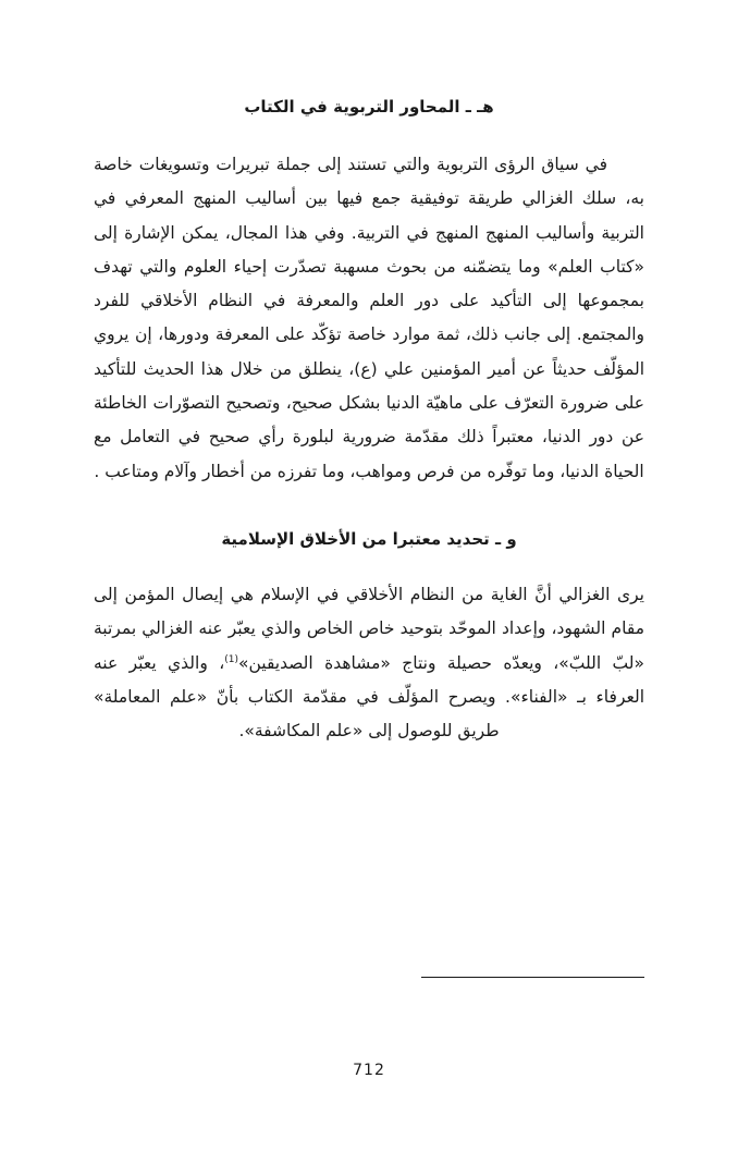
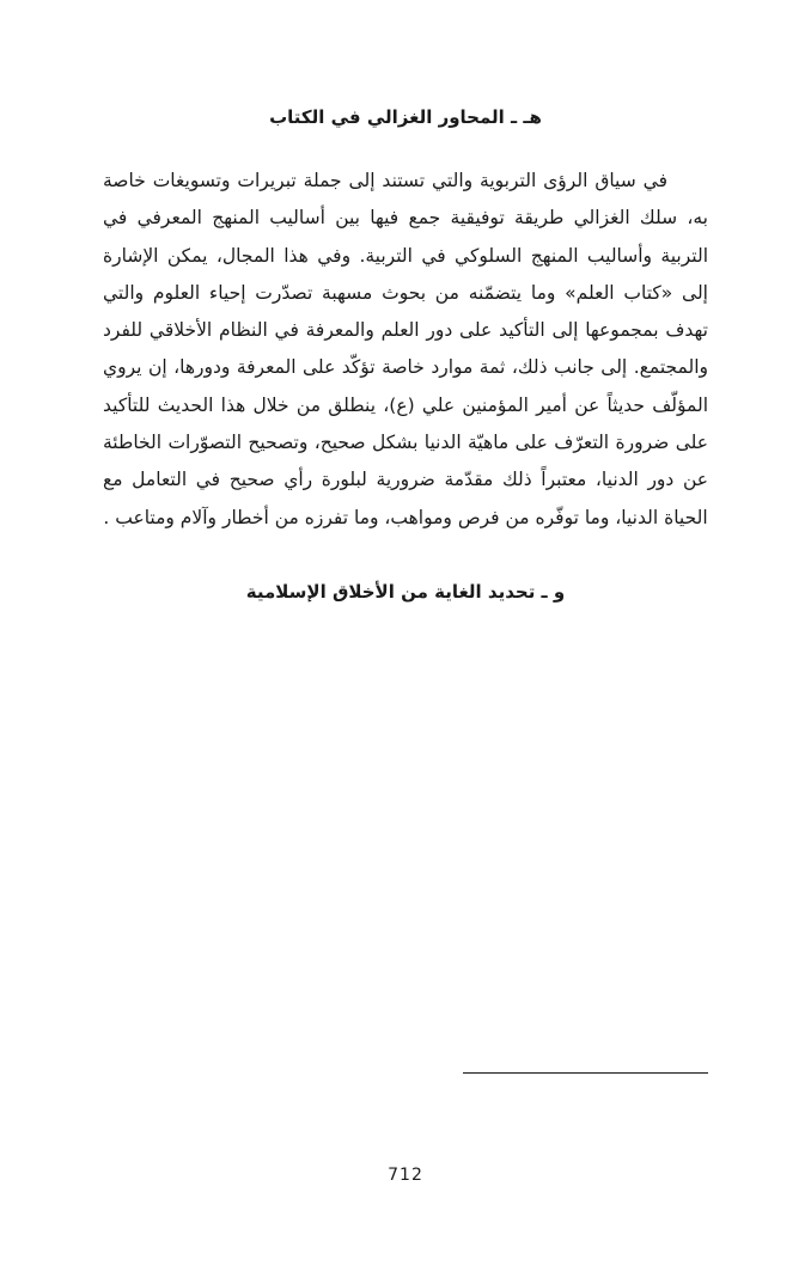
- هـ ـ المحاور التربوية في الكتاب
+ هـ ـ المحاور الغزالي في الكتاب
- في سياق الرؤى التربوية والتي تستند إلى جملة تبريرات وتسويغات خاصة به، سلك الغزالي طريقة توفيقية جمع فيها بين أساليب المنهج المعرفي في التربية وأساليب المنهج المنهج في التربية. وفي هذا المجال، يمكن الإشارة إلى «كتاب العلم» وما يتضمّنه من بحوث مسهبة تصدّرت إحياء العلوم والتي تهدف بمجموعها إلى التأكيد على دور العلم والمعرفة في النظام الأخلاقي للفرد والمجتمع. إلى جانب ذلك، ثمة موارد خاصة تؤكّد على المعرفة ودورها، إن يروي المؤلّف حديثاً عن أمير المؤمنين علي (ع)، ينطلق من خلال هذا الحديث للتأكيد على ضرورة التعرّف على ماهيّة الدنيا بشكل صحيح، وتصحيح التصوّرات الخاطئة عن دور الدنيا، معتبراً ذلك مقدّمة ضرورية لبلورة رأي صحيح في التعامل مع الحياة الدنيا، وما توفّره من فرص ومواهب، وما تفرزه من أخطار وآلام ومتاعب .
+ في سياق الرؤى التربوية والتي تستند إلى جملة تبريرات وتسويغات خاصة به، سلك الغزالي طريقة توفيقية جمع فيها بين أساليب المنهج المعرفي في التربية وأساليب المنهج السلوكي في التربية. وفي هذا المجال، يمكن الإشارة إلى «كتاب العلم» وما يتضمّنه من بحوث مسهبة تصدّرت إحياء العلوم والتي تهدف بمجموعها إلى التأكيد على دور العلم والمعرفة في النظام الأخلاقي للفرد والمجتمع. إلى جانب ذلك، ثمة موارد خاصة تؤكّد على المعرفة ودورها، إن يروي المؤلّف حديثاً عن أمير المؤمنين علي (ع)، ينطلق من خلال هذا الحديث للتأكيد على ضرورة التعرّف على ماهيّة الدنيا بشكل صحيح، وتصحيح التصوّرات الخاطئة عن دور الدنيا، معتبراً ذلك مقدّمة ضرورية لبلورة رأي صحيح في التعامل مع الحياة الدنيا، وما توفّره من فرص ومواهب، وما تفرزه من أخطار وآلام ومتاعب .
- و ـ تحديد معتبرا من الأخلاق الإسلامية
+ و ـ تحديد الغاية من الأخلاق الإسلامية
- يرى الغزالي أنَّ الغاية من النظام الأخلاقي في الإسلام هي إيصال المؤمن إلى مقام الشهود، وإعداد الموحّد بتوحيد خاص الخاص والذي يعبّر عنه الغزالي بمرتبة «لبّ اللبّ»، ويعدّه حصيلة ونتاج «مشاهدة الصديقين»(1)، والذي يعبّر عنه العرفاء بـ «الفناء». ويصرح المؤلّف في مقدّمة الكتاب بأنّ «علم المعاملة» طريق للوصول إلى «علم المكاشفة».
  712
